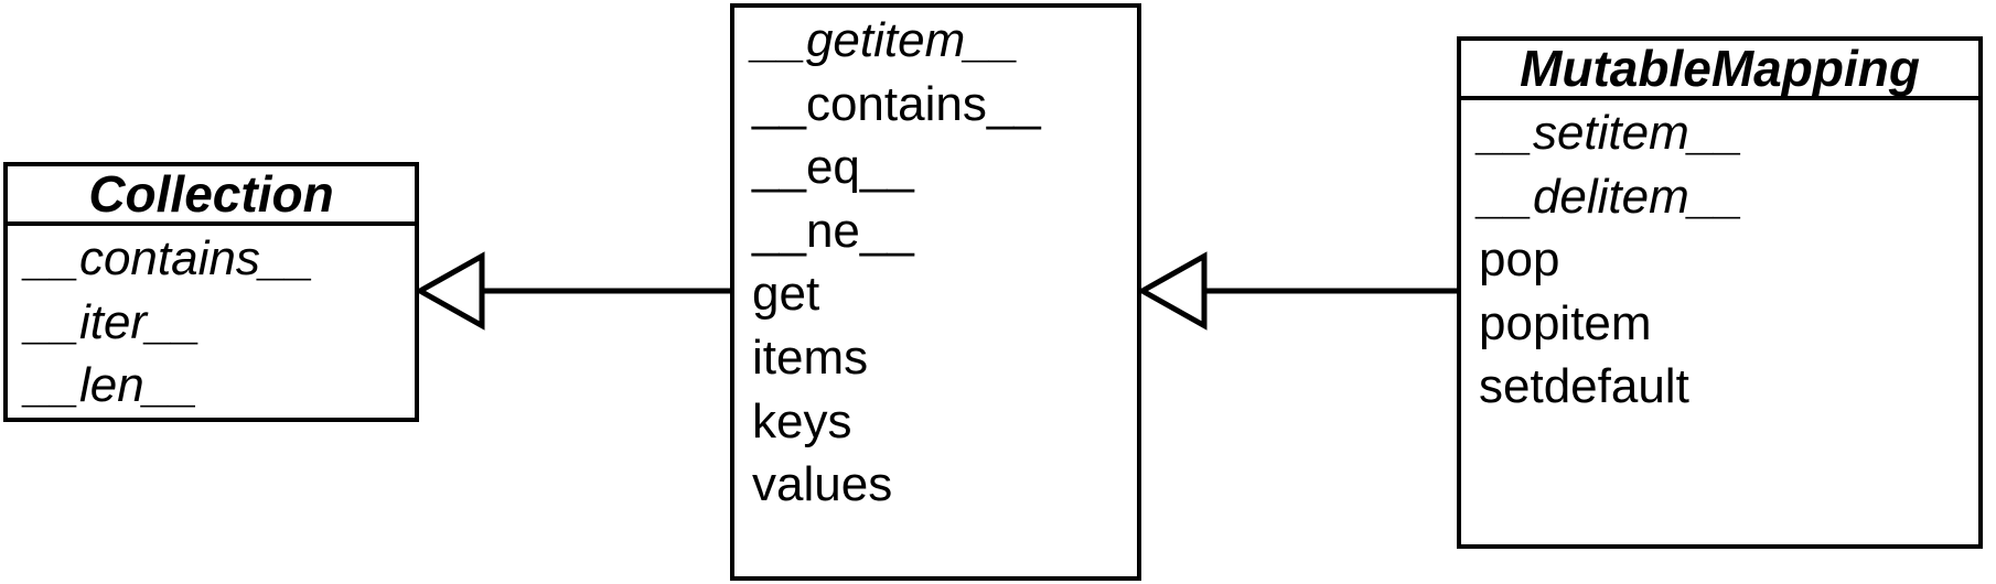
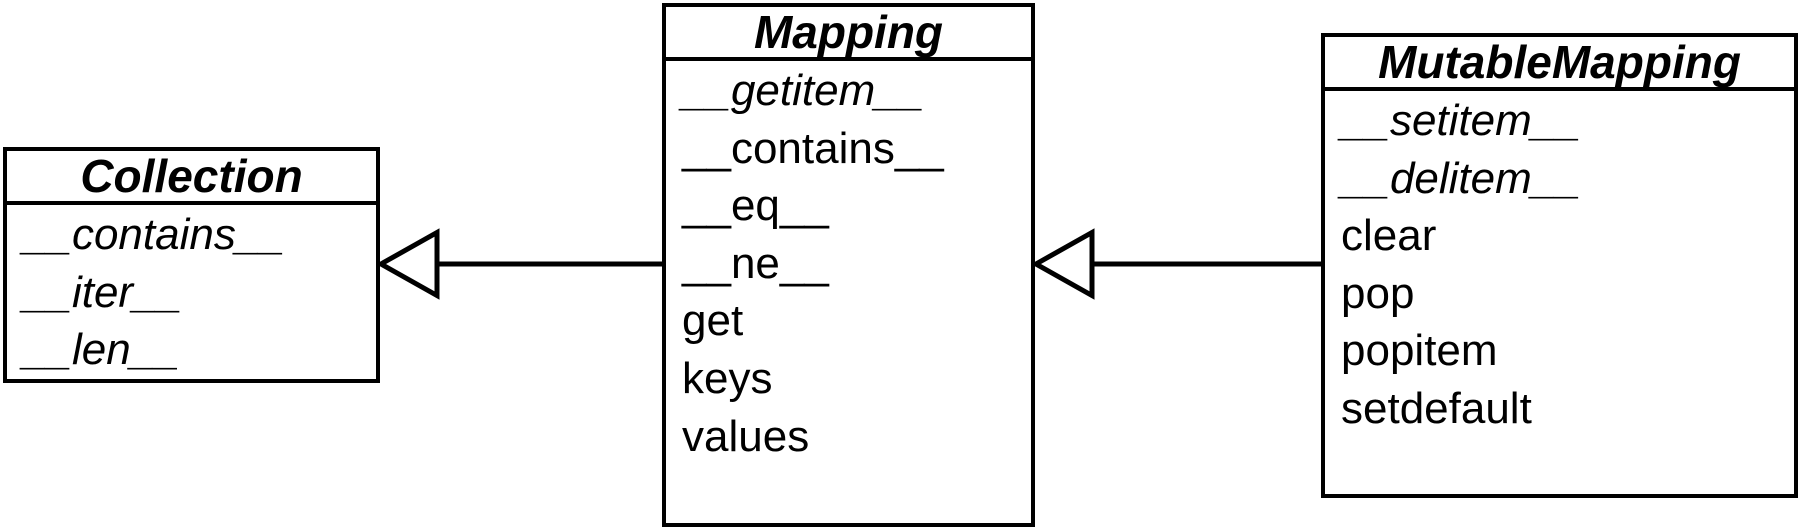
  Collection
  __contains__
  __iter__
  __len__
+ Mapping
  __getitem__
  __contains__
  __eq__
  __ne__
  get
- items
  keys
  values
  MutableMapping
  __setitem__
  __delitem__
+ clear
  pop
  popitem
  setdefault
